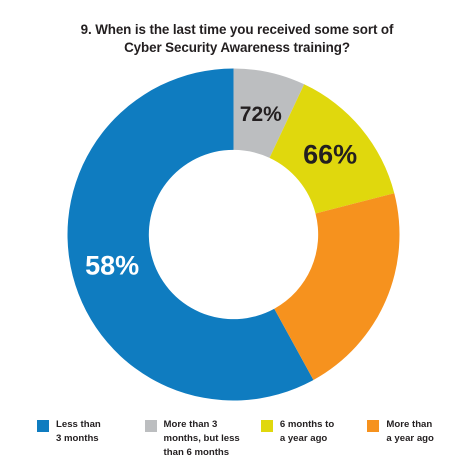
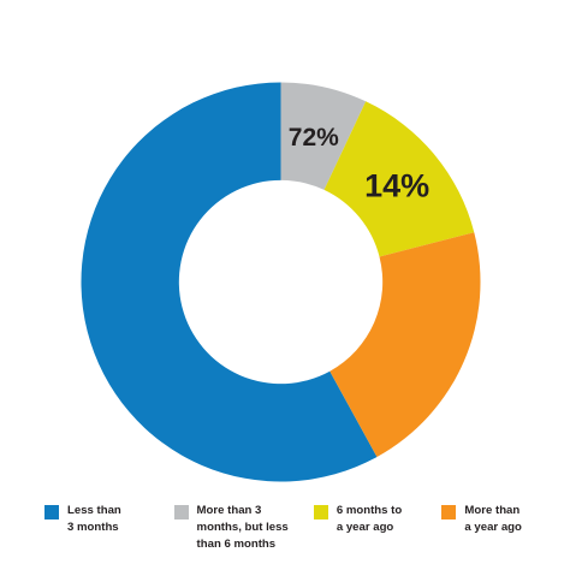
- 9. When is the last time you received some sort of Cyber Security Awareness training?
- 58%
  72%
- 66%
+ 14%
  Less than
  3 months
  More than 3
  months, but less
  than 6 months
  6 months to
  a year ago
  More than
  a year ago
